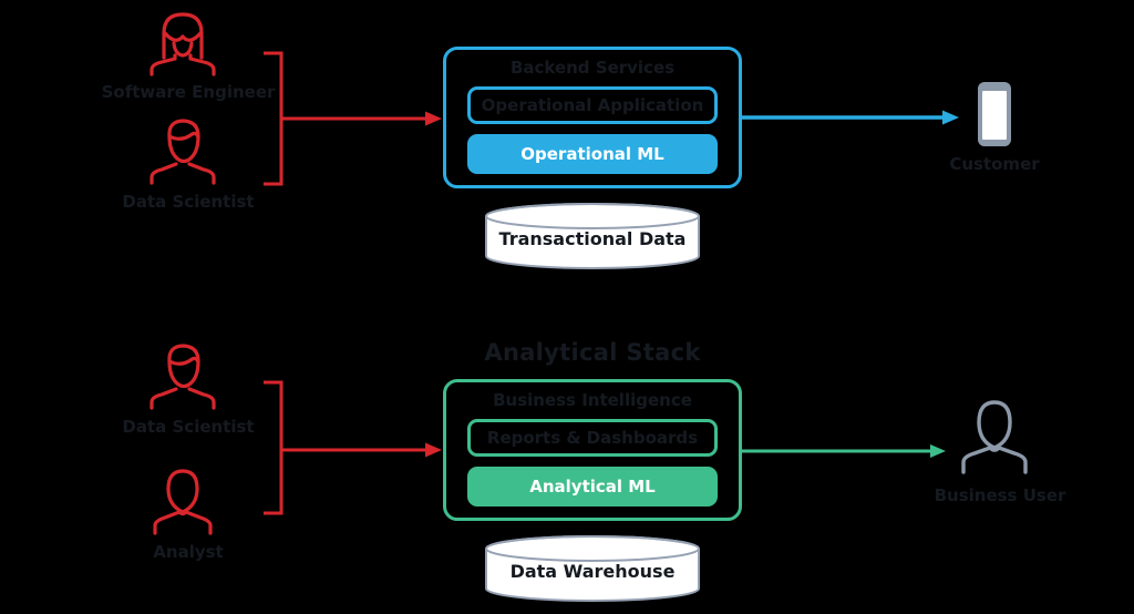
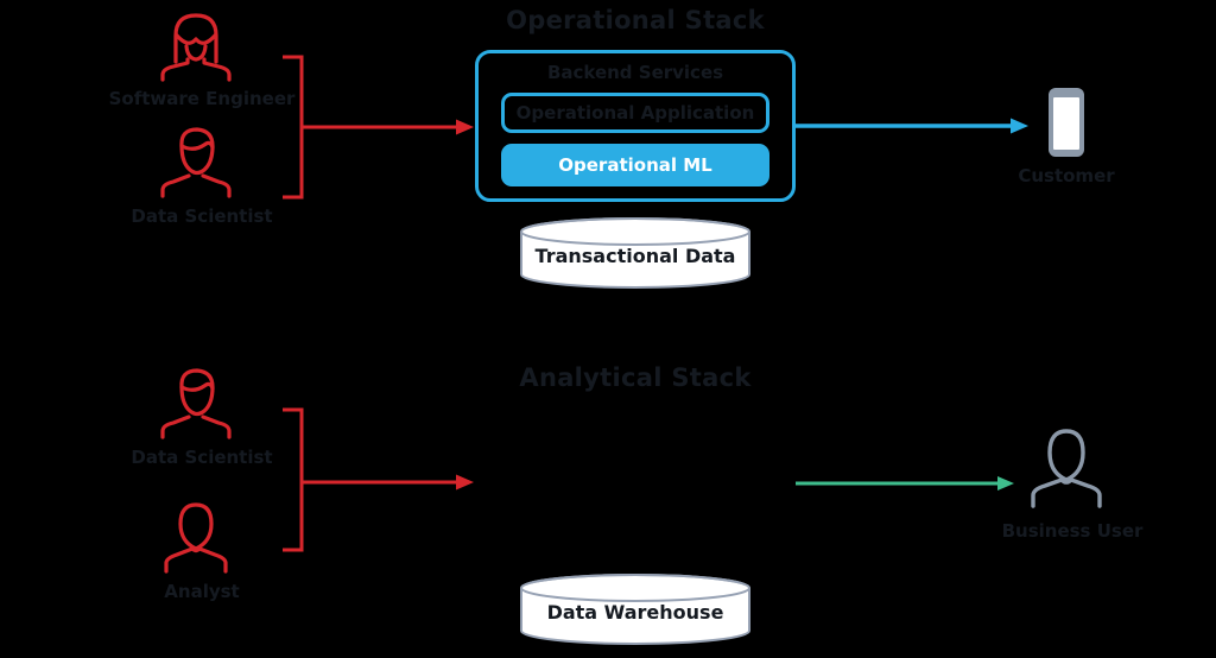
+ Operational Stack
  Software Engineer
  Data Scientist
  Backend Services
  Operational Application
  Operational ML
  Customer
  Transactional Data
  Analytical Stack
  Data Scientist
  Analyst
- Business Intelligence
- Reports & Dashboards
- Analytical ML
  Business User
  Data Warehouse
